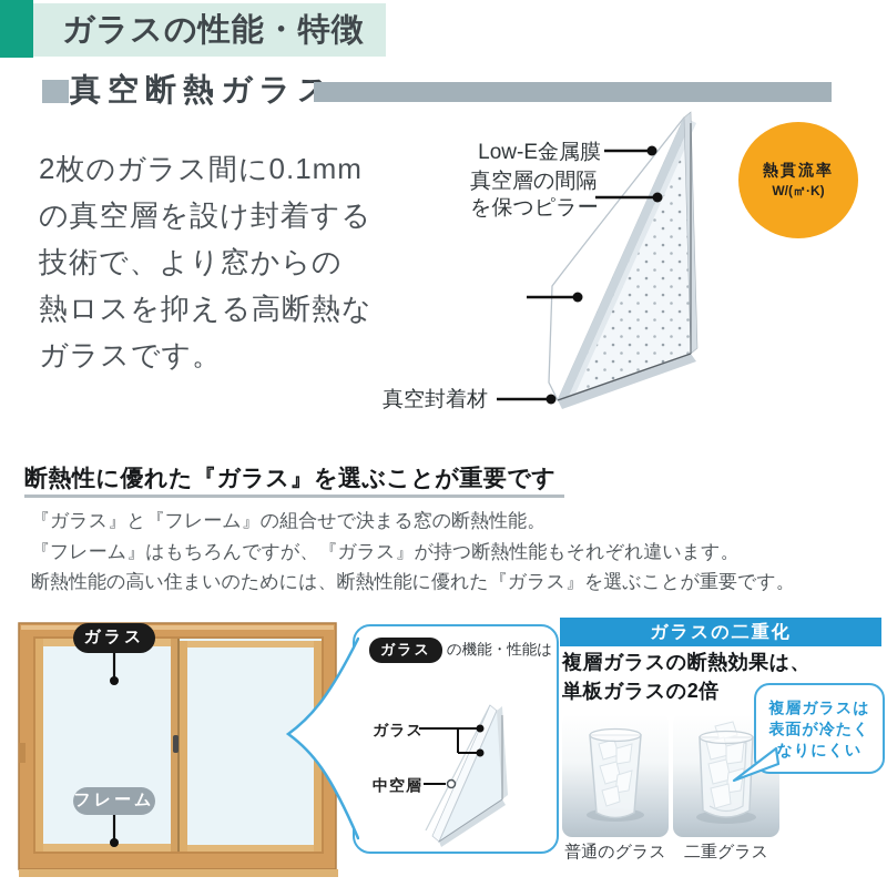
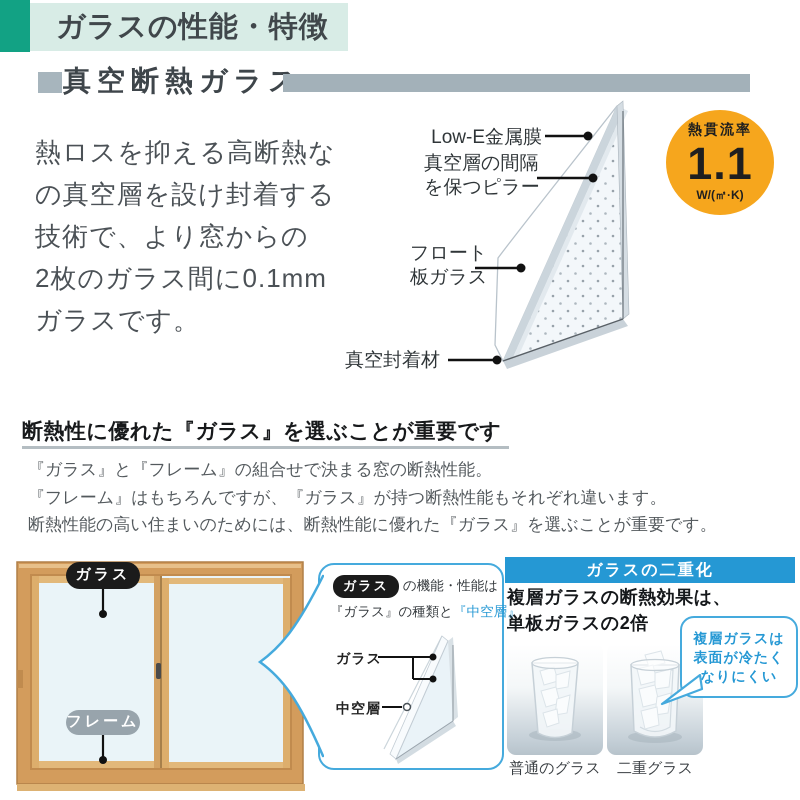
  ガラスの性能・特徴
  真空断熱ガラ
- 2枚のガラス間に0.1mm
+ 熱ロスを抑える高断熱な
  の真空層を設け封着する
  技術で、より窓からの
- 熱ロスを抑える高断熱な
+ 2枚のガラス間に0.1mm
  ガラスです。
  Low-E金属膜
  真空層の間隔
  を保つピラー
+ フロート
+ 板ガラス
  真空封着材
  熱貫流率
+ 1.1
  W/(㎡·K)
  断熱性に優れた『ガラス』を選ぶことが重要です
  『ガラス』と『フレーム』の組合せで決まる窓の断熱性能。
  『フレーム』はもちろんですが、『ガラス』が持つ断熱性能もそれぞれ違います。
  断熱性能の高い住まいのためには、断熱性能に優れた『ガラス』を選ぶことが重要です。
  ガラス
  フレーム
  ガラス の機能・性能は
+ 『ガラス』の種類と『中空層』
  ガラス
  中空層
  ガラスの二重化
  複層ガラスの断熱効果は、
  単板ガラスの2倍
  複層ガラスは
  表面が冷たく
  なりにくい
  普通のグラス
  二重グラス
